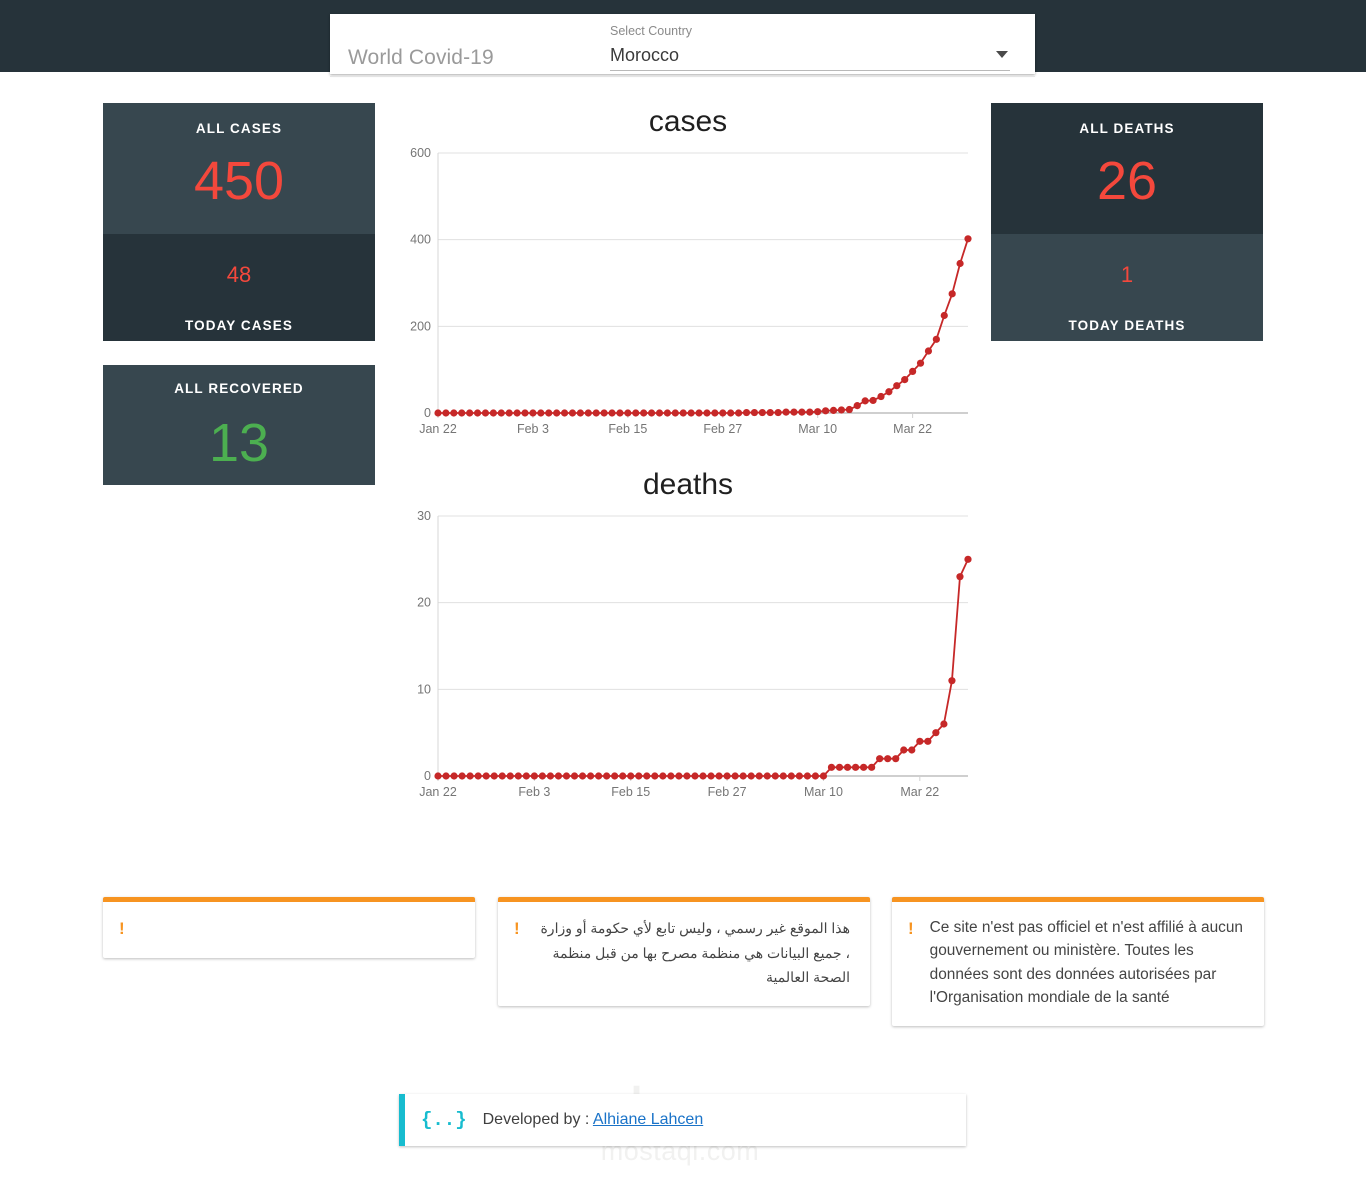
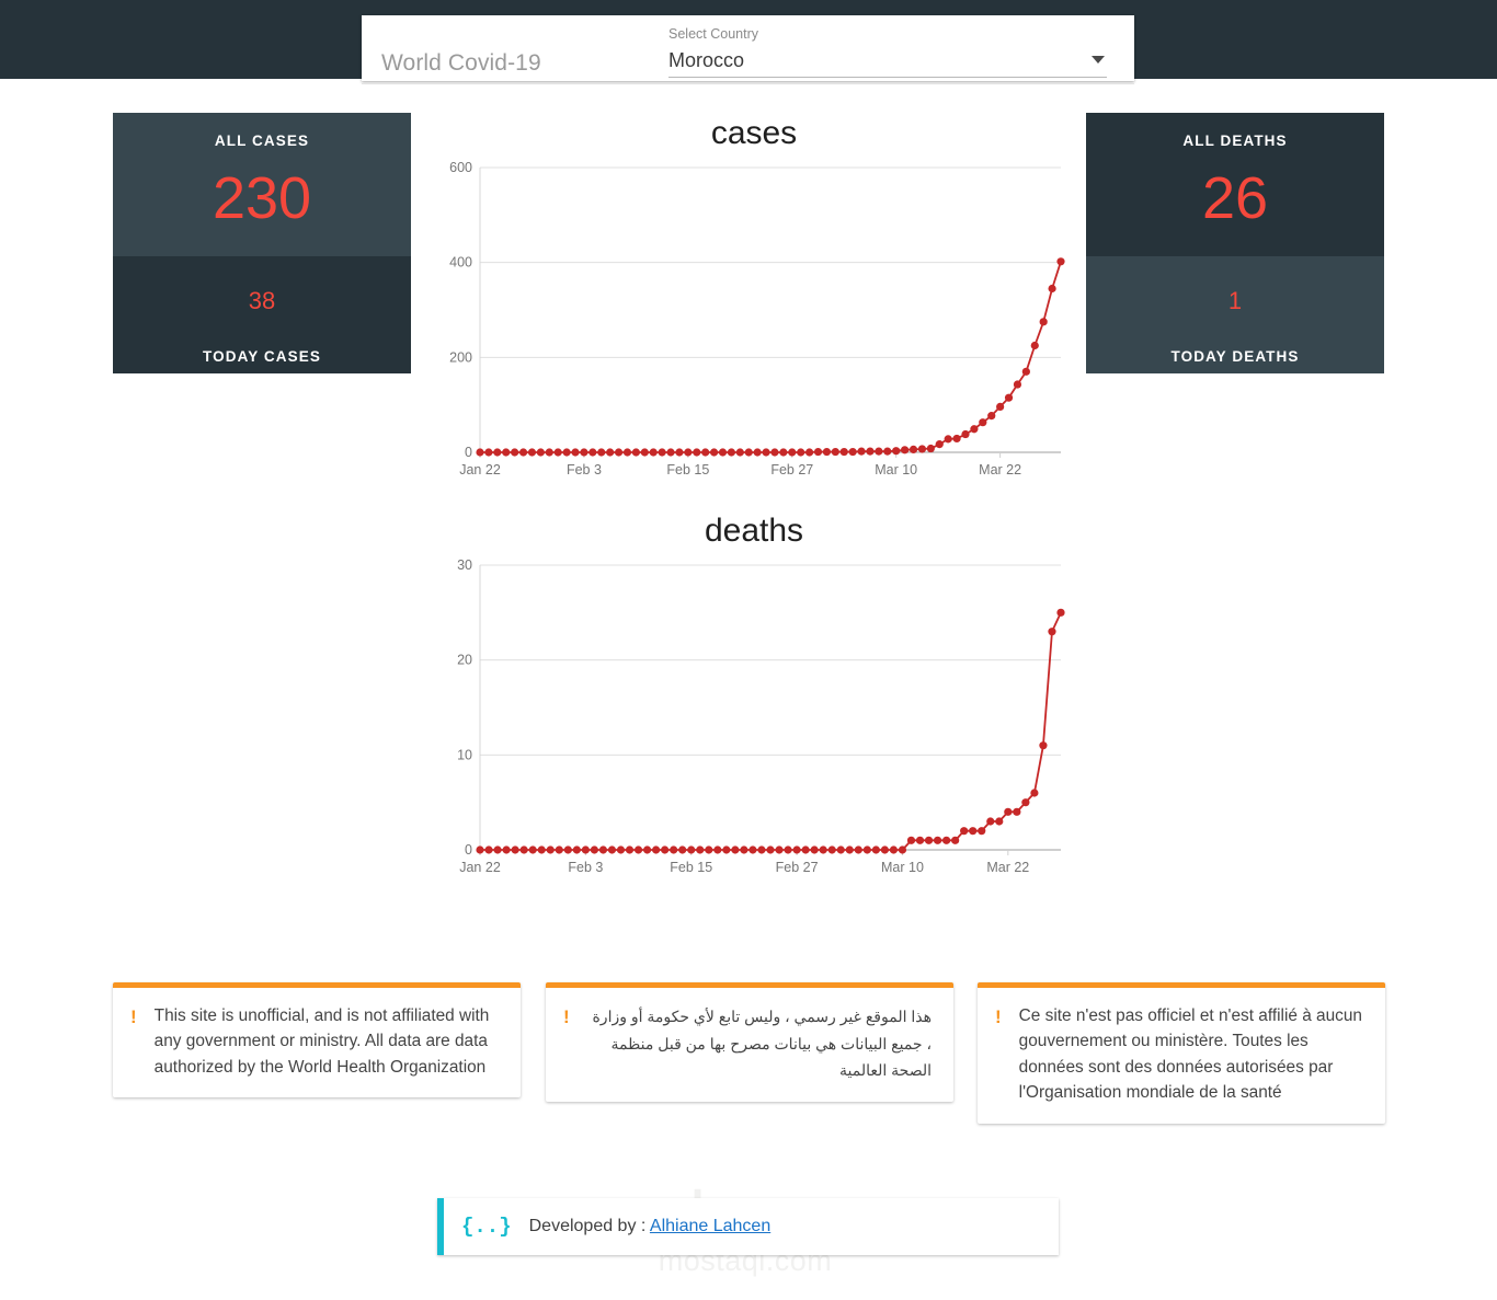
  World Covid-19
  Select Country
  Morocco
  ALL CASES
- 450
+ 230
- 48
+ 38
  TODAY CASES
- ALL RECOVERED
- 13
  ALL DEATHS
  26
  1
  TODAY DEATHS
  cases
  0
  200
  400
  600
  Jan 22
  Feb 3
  Feb 15
  Feb 27
  Mar 10
  Mar 22
  deaths
  0
  10
  20
  30
  Jan 22
  Feb 3
  Feb 15
  Feb 27
  Mar 10
  Mar 22
  !
+ This site is unofficial, and is not affiliated with any government or ministry. All data are data authorized by the World Health Organization
  !
- هذا الموقع غير رسمي ، وليس تابع لأي حكومة أو وزارة ، جميع البيانات هي منظمة مصرح بها من قبل منظمة الصحة العالمية
+ هذا الموقع غير رسمي ، وليس تابع لأي حكومة أو وزارة ، جميع البيانات هي بيانات مصرح بها من قبل منظمة الصحة العالمية
  !
  Ce site n'est pas officiel et n'est affilié à aucun gouvernement ou ministère. Toutes les données sont des données autorisées par l'Organisation mondiale de la santé
  mostaql.com
  {..}
  Developed by : Alhiane Lahcen
